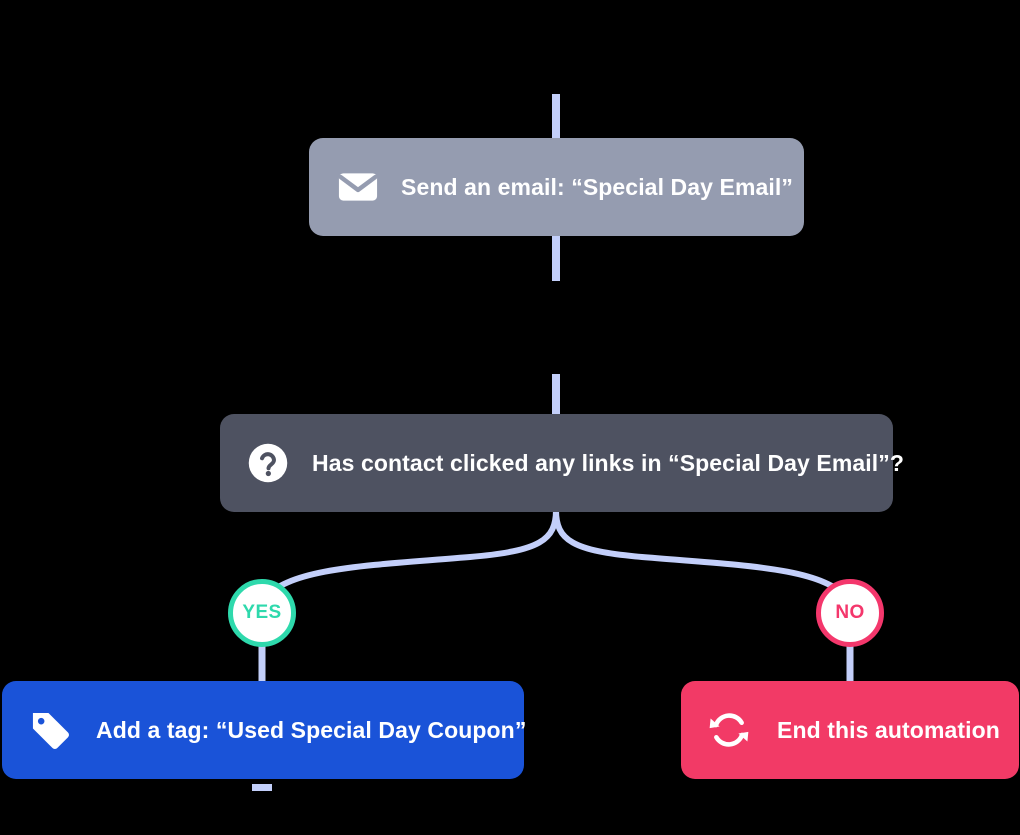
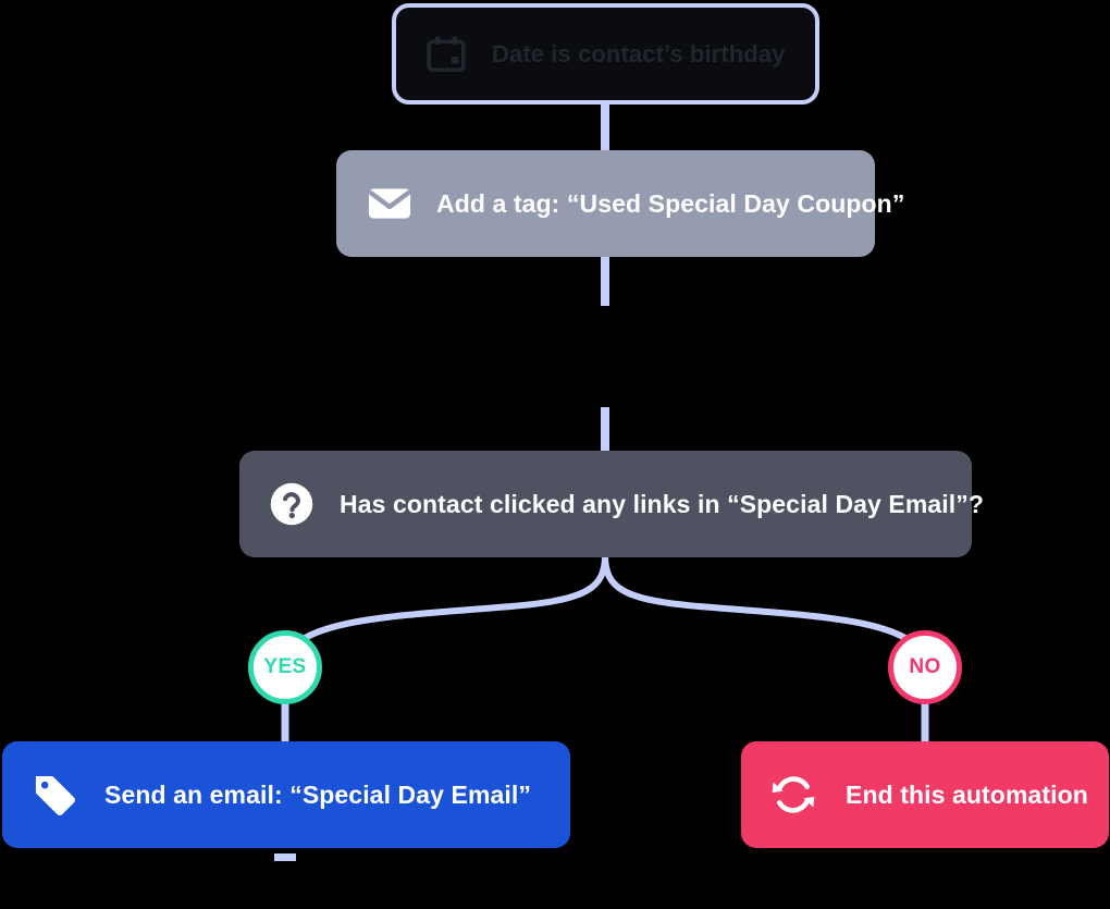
+ Date is contact’s birthday
- Send an email: “Special Day Email”
+ Add a tag: “Used Special Day Coupon”
  Has contact clicked any links in “Special Day Email”?
  YES
  NO
- Add a tag: “Used Special Day Coupon”
+ Send an email: “Special Day Email”
  End this automation
